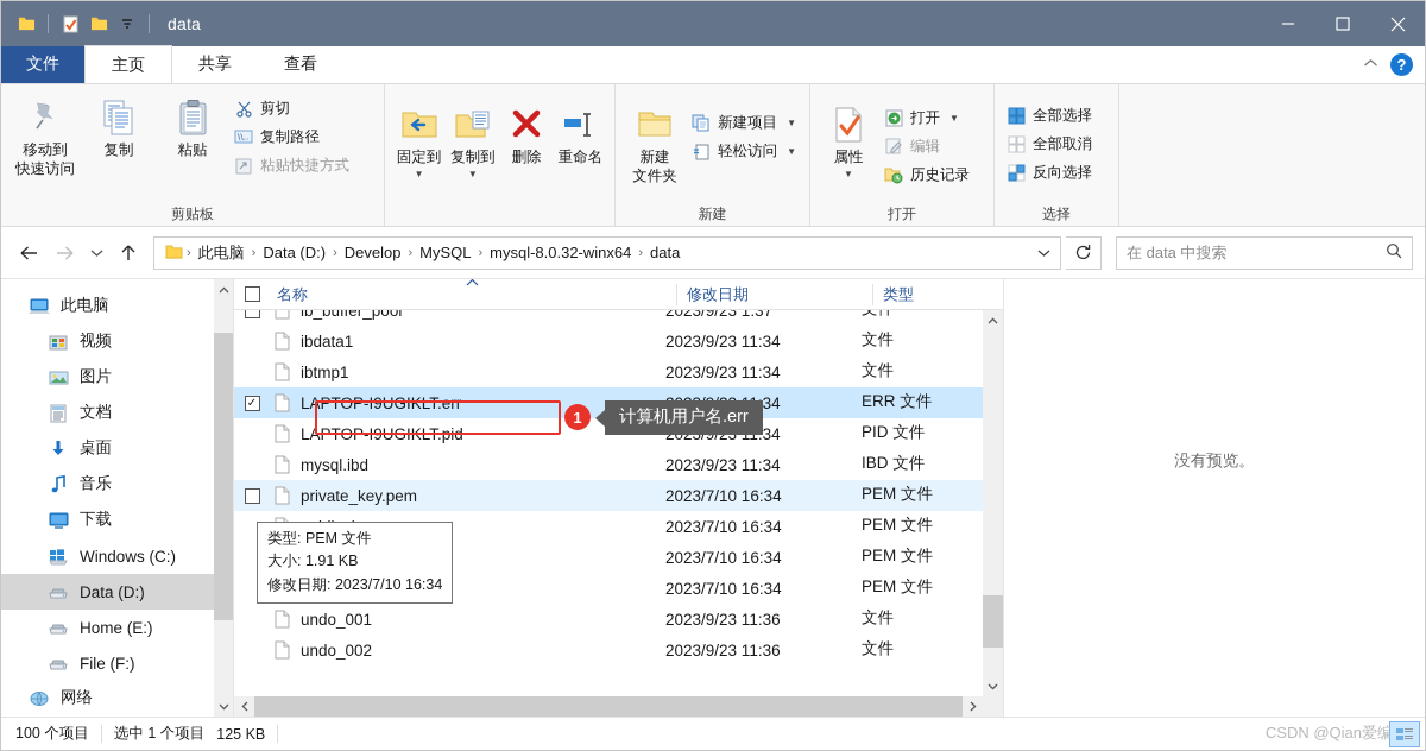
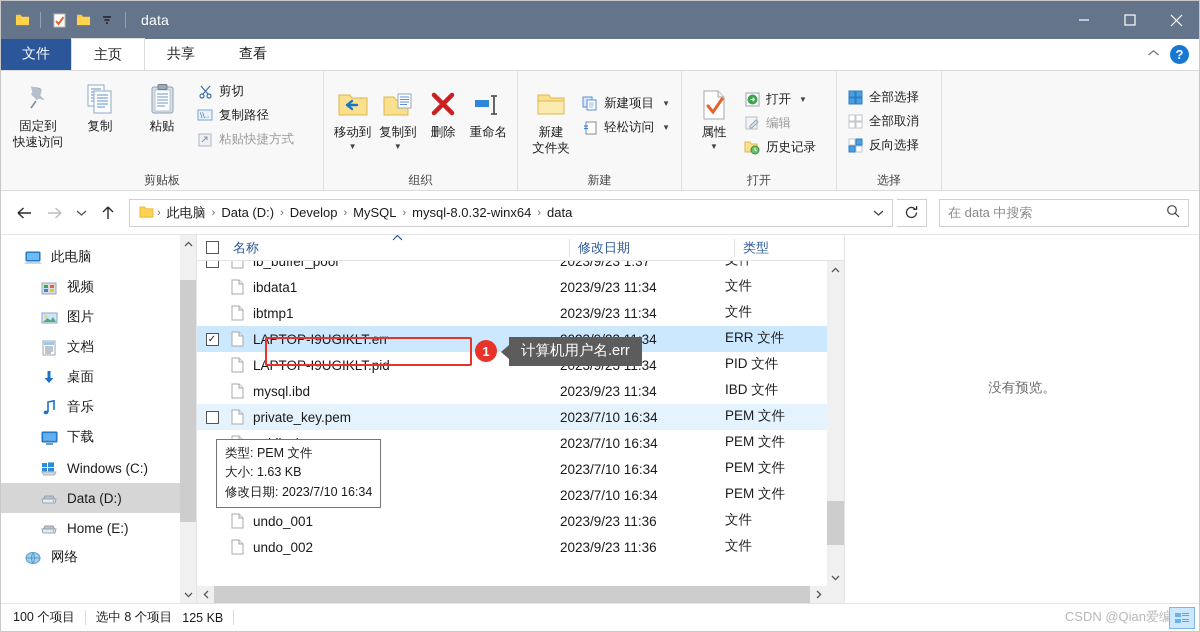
  data
  文件
  主页
  共享
  查看
  ?
- 移动到
+ 固定到
  快速访问
  复制
  粘贴
  剪切
  \\..
  复制路径
  粘贴快捷方式
  剪贴板
- 固定到
+ 移动到
  ▼
  复制到
  ▼
  删除
  重命名
+ 组织
  新建
  文件夹
  新建项目
  ▼
  轻松访问
  ▼
  新建
  属性
  ▼
  打开
  ▼
  编辑
  历史记录
  打开
  全部选择
  全部取消
  反向选择
  选择
  ›
  此电脑
  ›
  Data (D:)
  ›
  Develop
  ›
  MySQL
  ›
  mysql-8.0.32-winx64
  ›
  data
  在 data 中搜索
  此电脑
  视频
  图片
  文档
  桌面
  音乐
  下载
  Windows (C:)
  Data (D:)
  Home (E:)
- File (F:)
  网络
  名称
  修改日期
  类型
  ib_buffer_pool
  2023/9/23 1:37
  ibdata1
  2023/9/23 11:34
  文件
  ibtmp1
  2023/9/23 11:34
  文件
  ✓
  LAPTOP-I9UGIKLT.err
  ERR 文件
  LAPTOP-I9UGIKLT.pid
  PID 文件
  mysql.ibd
  2023/9/23 11:34
  IBD 文件
  private_key.pem
  2023/7/10 16:34
  PEM 文件
  2023/7/10 16:34
  PEM 文件
  2023/7/10 16:34
  PEM 文件
  2023/7/10 16:34
  PEM 文件
  undo_001
  2023/9/23 11:36
  文件
  undo_002
  2023/9/23 11:36
  文件
  没有预览。
  类型: PEM 文件
- 大小: 1.91 KB
+ 大小: 1.63 KB
  修改日期: 2023/7/10 16:34
  1
  计算机用户名.err
  100 个项目
- 选中 1 个项目
+ 选中 8 个项目
  125 KB
  CSDN @Qian爱编
